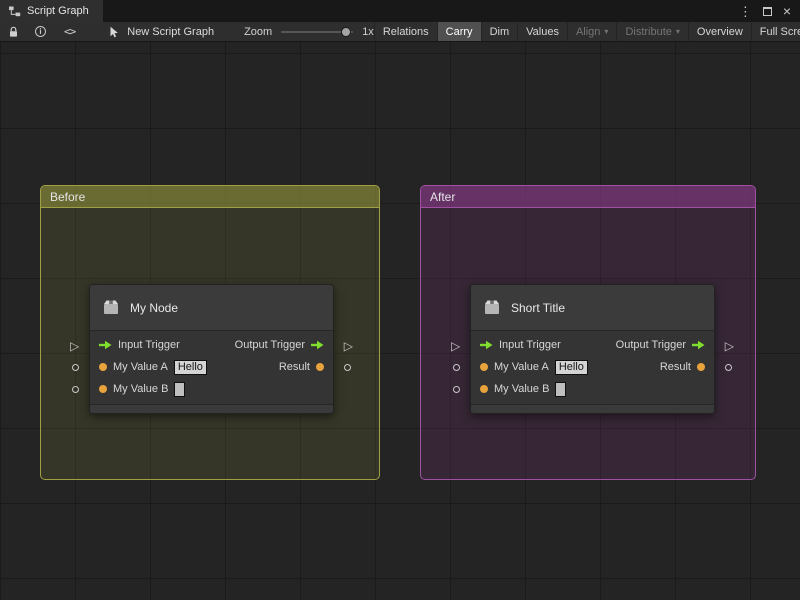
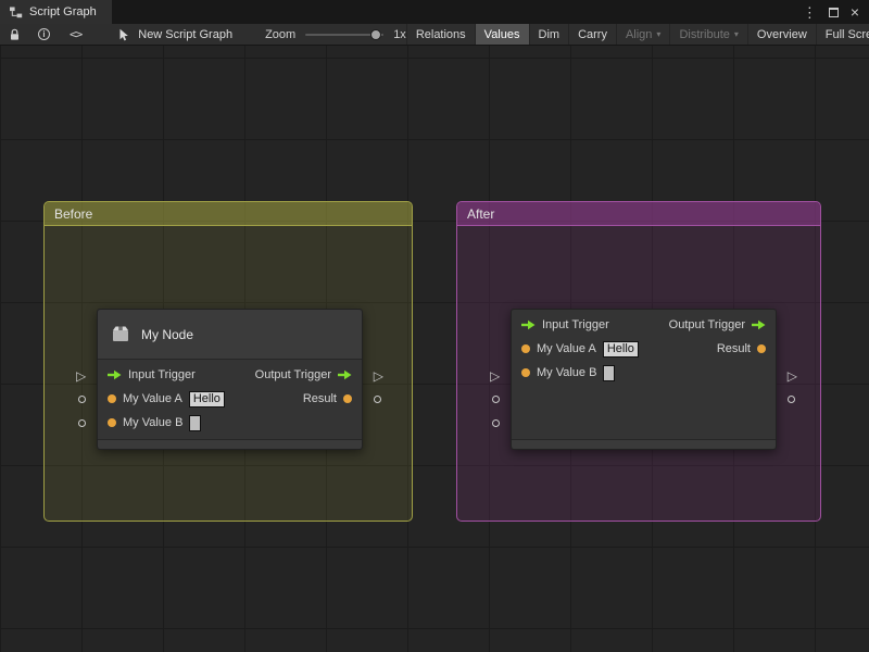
  Script Graph
  ⋮
  ×
  i
  <>
  New Script Graph
  Zoom
  1x
  Relations
- Carry
+ Values
  Dim
- Values
+ Carry
  Align
  ▾
  Distribute
  ▾
  Overview
  Full Scr
  Before
  My Node
  Input Trigger
  Output Trigger
  My Value A
  Hello
  Result
  My Value B
  ▷
  ▷
  After
- Short Title
  Input Trigger
  Output Trigger
  My Value A
  Hello
  Result
  My Value B
  ▷
  ▷
